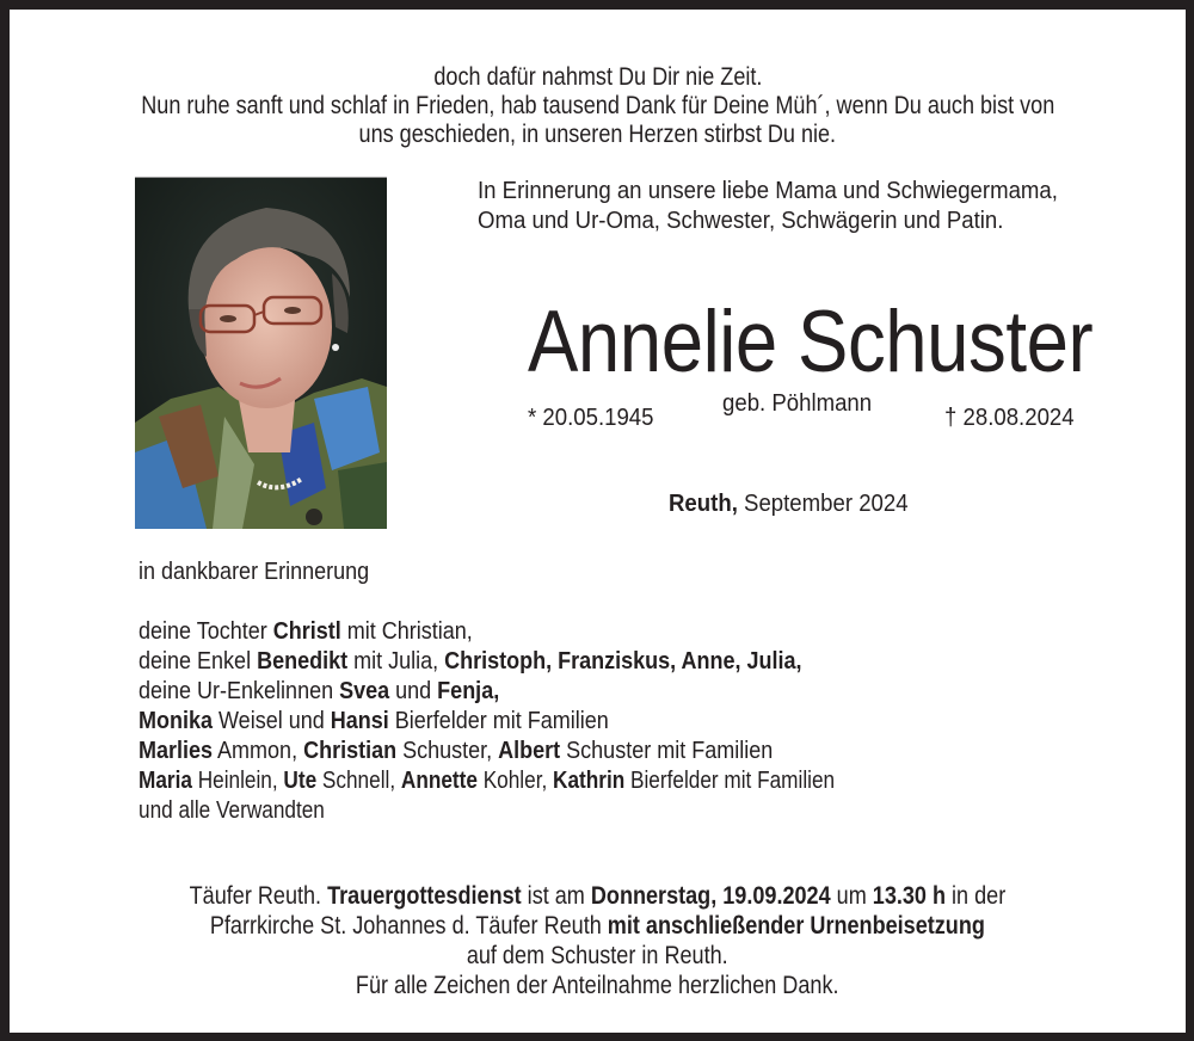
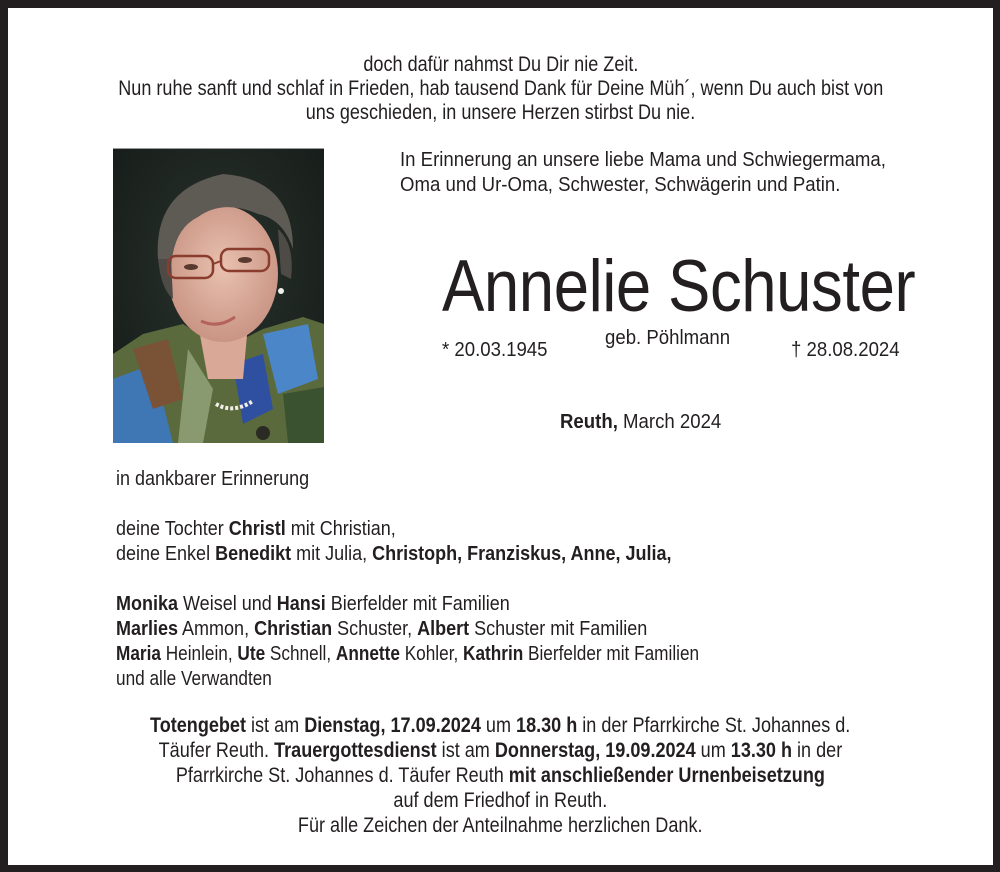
  doch dafür nahmst Du Dir nie Zeit.
  Nun ruhe sanft und schlaf in Frieden, hab tausend Dank für Deine Müh´, wenn Du auch bist von
- uns geschieden, in unseren Herzen stirbst Du nie.
+ uns geschieden, in unsere Herzen stirbst Du nie.
  In Erinnerung an unsere liebe Mama und Schwiegermama,
  Oma und Ur-Oma, Schwester, Schwägerin und Patin.
  Annelie Schuster
- * 20.05.1945
+ * 20.03.1945
  geb. Pöhlmann
  † 28.08.2024
- Reuth, September 2024
+ Reuth, March 2024
  in dankbarer Erinnerung
  deine Tochter Christl mit Christian,
  deine Enkel Benedikt mit Julia, Christoph, Franziskus, Anne, Julia,
- deine Ur-Enkelinnen Svea und Fenja,
  Monika Weisel und Hansi Bierfelder mit Familien
  Marlies Ammon, Christian Schuster, Albert Schuster mit Familien
  Maria Heinlein, Ute Schnell, Annette Kohler, Kathrin Bierfelder mit Familien
  und alle Verwandten
+ Totengebet ist am Dienstag, 17.09.2024 um 18.30 h in der Pfarrkirche St. Johannes d.
  Täufer Reuth. Trauergottesdienst ist am Donnerstag, 19.09.2024 um 13.30 h in der
  Pfarrkirche St. Johannes d. Täufer Reuth mit anschließender Urnenbeisetzung
- auf dem Schuster in Reuth.
+ auf dem Friedhof in Reuth.
  Für alle Zeichen der Anteilnahme herzlichen Dank.
